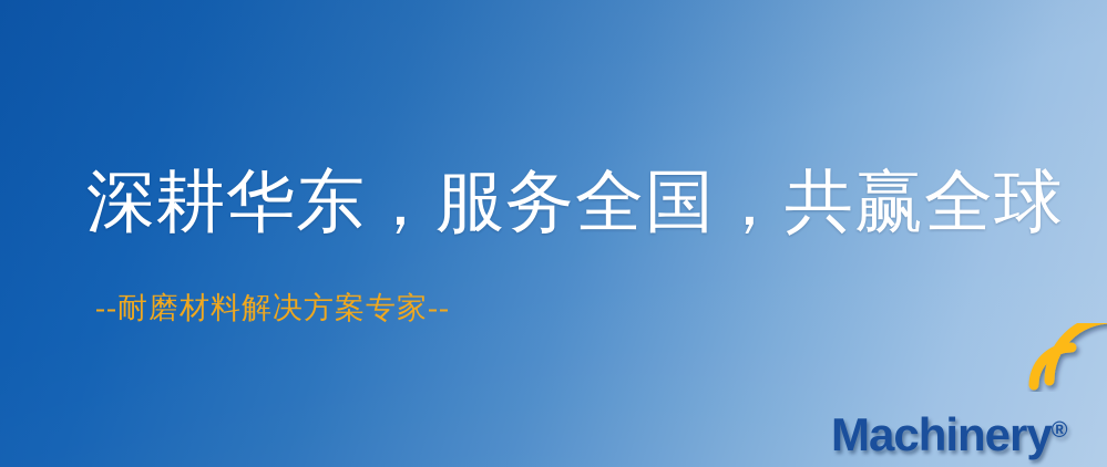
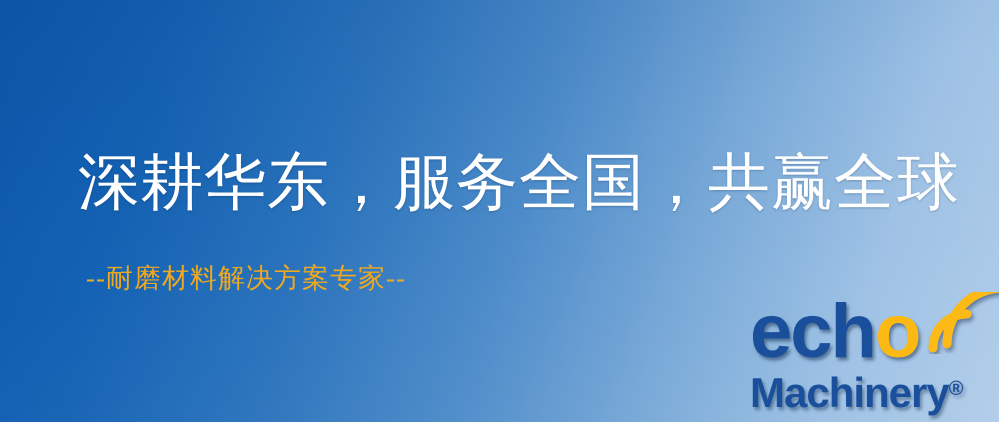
  深耕华东，服务全国，共赢全球
  --耐磨材料解决方案专家--
+ echo
  Machinery®
